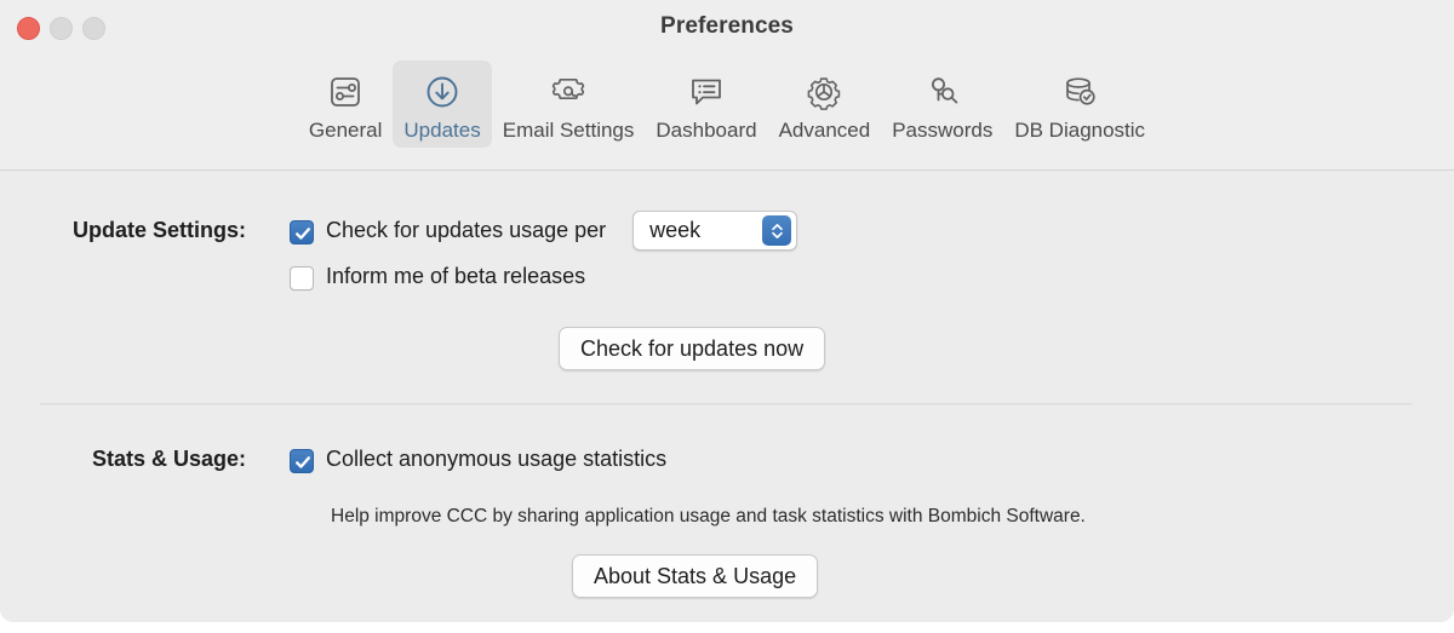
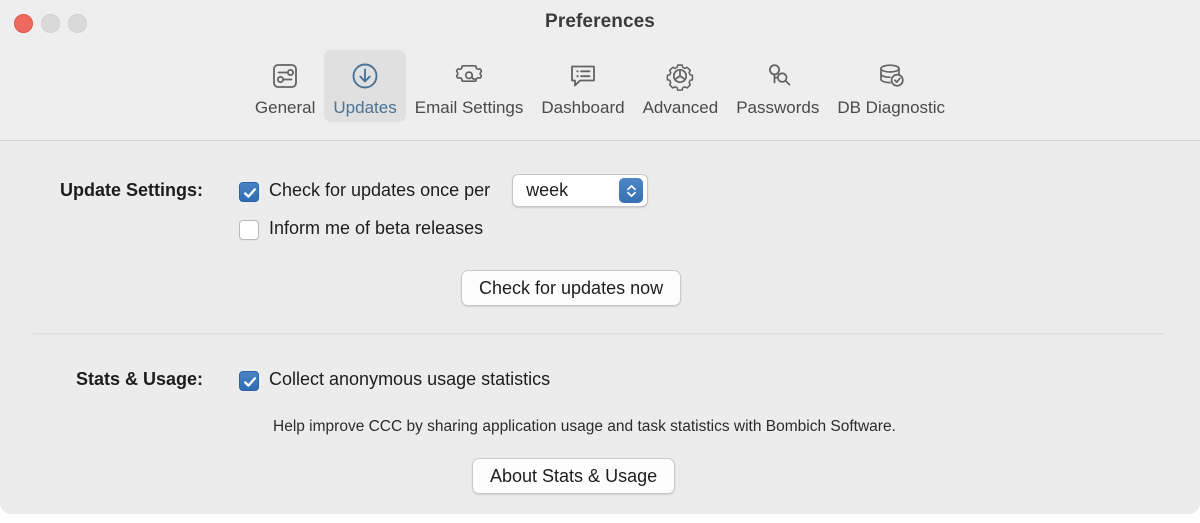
  Preferences
  General
  Updates
  Email Settings
  Dashboard
  Advanced
  Passwords
  DB Diagnostic
  Update Settings:
- Check for updates usage per
+ Check for updates once per
  week
  Inform me of beta releases
  Check for updates now
  Stats & Usage:
  Collect anonymous usage statistics
  Help improve CCC by sharing application usage and task statistics with Bombich Software.
  About Stats & Usage
